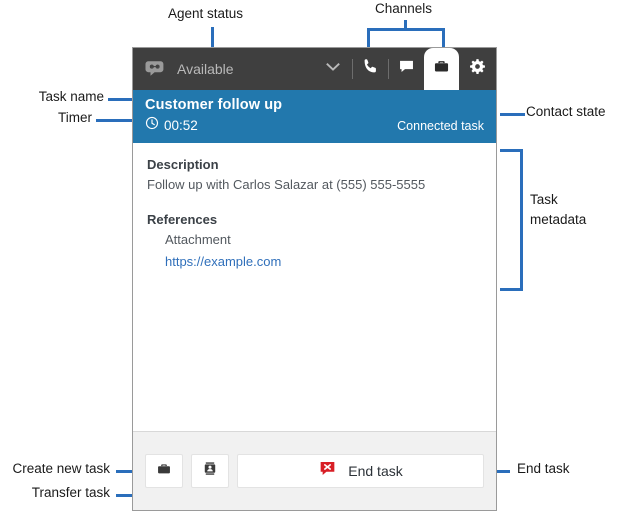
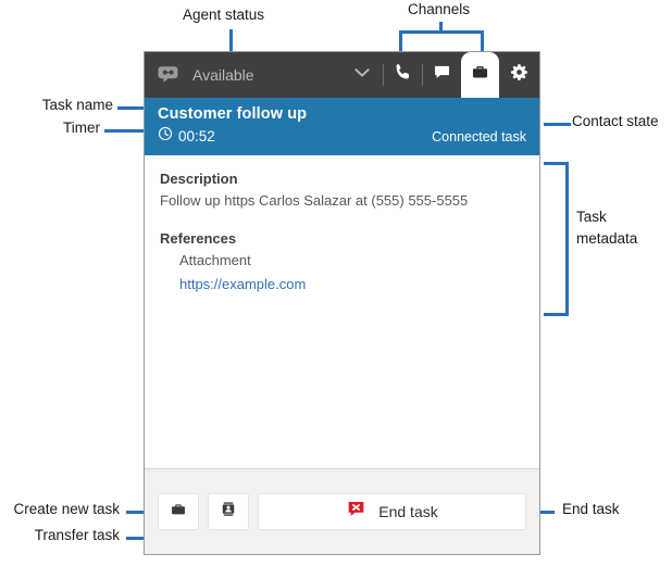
  Agent status
  Channels
  Task name
  Timer
  Contact state
  Task
  metadata
  Create new task
  Transfer task
  End task
  Available
  Customer follow up
  00:52
  Connected task
  Description
- Follow up with Carlos Salazar at (555) 555-5555
+ Follow up https Carlos Salazar at (555) 555-5555
  References
  Attachment
  https://example.com
  End task
